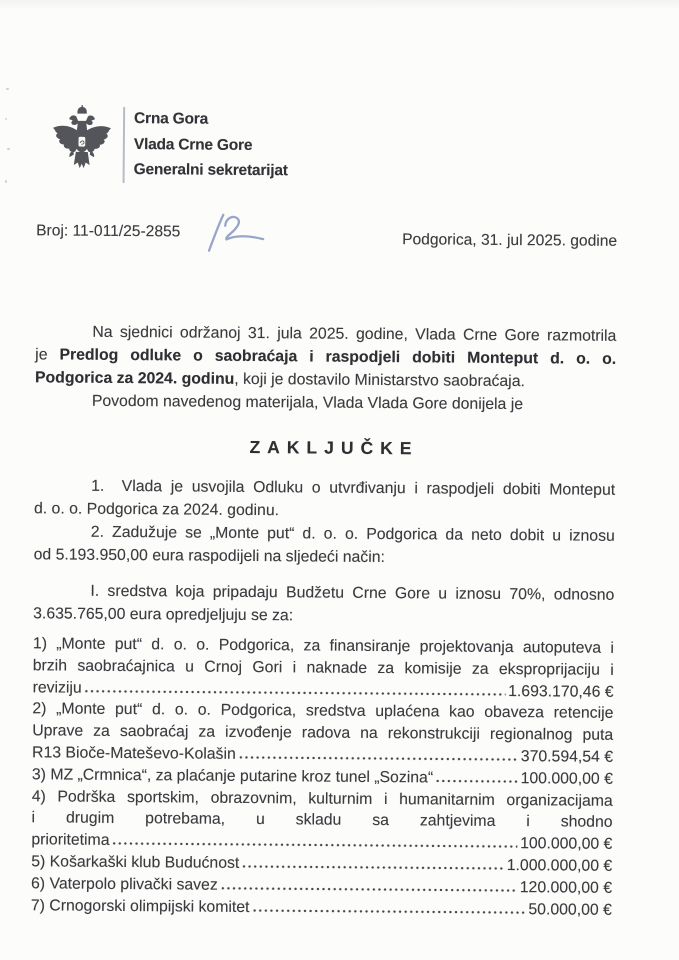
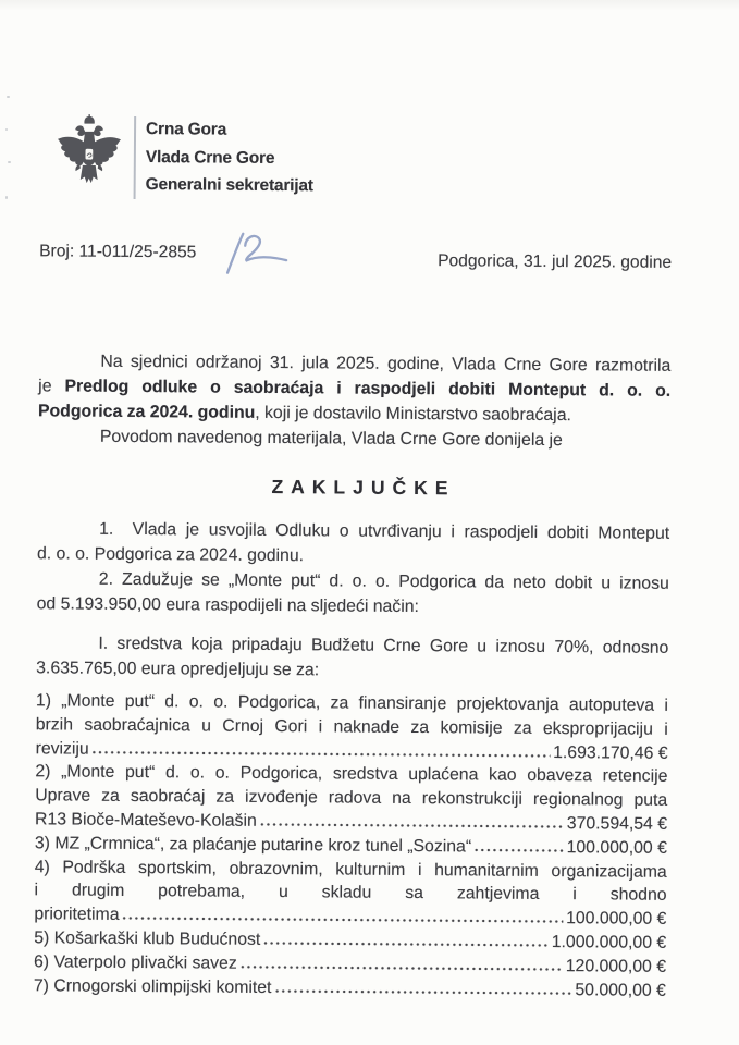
  Crna Gora
  Vlada Crne Gore
  Generalni sekretarijat
  Broj: 11-011/25-2855
  Podgorica, 31. jul 2025. godine
  Na sjednici održanoj 31. jula 2025. godine, Vlada Crne Gore razmotrila
  je Predlog odluke o saobraćaja i raspodjeli dobiti Monteput d. o. o.
  Podgorica za 2024. godinu, koji je dostavilo Ministarstvo saobraćaja.
- Povodom navedenog materijala, Vlada Vlada Gore donijela je
+ Povodom navedenog materijala, Vlada Crne Gore donijela je
  ZAKLJUČKE
  1. Vlada je usvojila Odluku o utvrđivanju i raspodjeli dobiti Monteput
  d. o. o. Podgorica za 2024. godinu.
  2. Zadužuje se „Monte put“ d. o. o. Podgorica da neto dobit u iznosu
  od 5.193.950,00 eura raspodijeli na sljedeći način:
  I. sredstva koja pripadaju Budžetu Crne Gore u iznosu 70%, odnosno
  3.635.765,00 eura opredjeljuju se za:
  1) „Monte put“ d. o. o. Podgorica, za finansiranje projektovanja autoputeva i
  brzih saobraćajnica u Crnoj Gori i naknade za komisije za eksproprijaciju i
  reviziju
  1.693.170,46 €
  2) „Monte put“ d. o. o. Podgorica, sredstva uplaćena kao obaveza retencije
  Uprave za saobraćaj za izvođenje radova na rekonstrukciji regionalnog puta
  R13 Bioče-Mateševo-Kolašin
  370.594,54 €
  3) MZ „Crmnica“, za plaćanje putarine kroz tunel „Sozina“
  100.000,00 €
  4) Podrška sportskim, obrazovnim, kulturnim i humanitarnim organizacijama
  i drugim potrebama, u skladu sa zahtjevima i shodno
  prioritetima
  100.000,00 €
  5) Košarkaški klub Budućnost
  1.000.000,00 €
  6) Vaterpolo plivački savez
  120.000,00 €
  7) Crnogorski olimpijski komitet
  50.000,00 €
